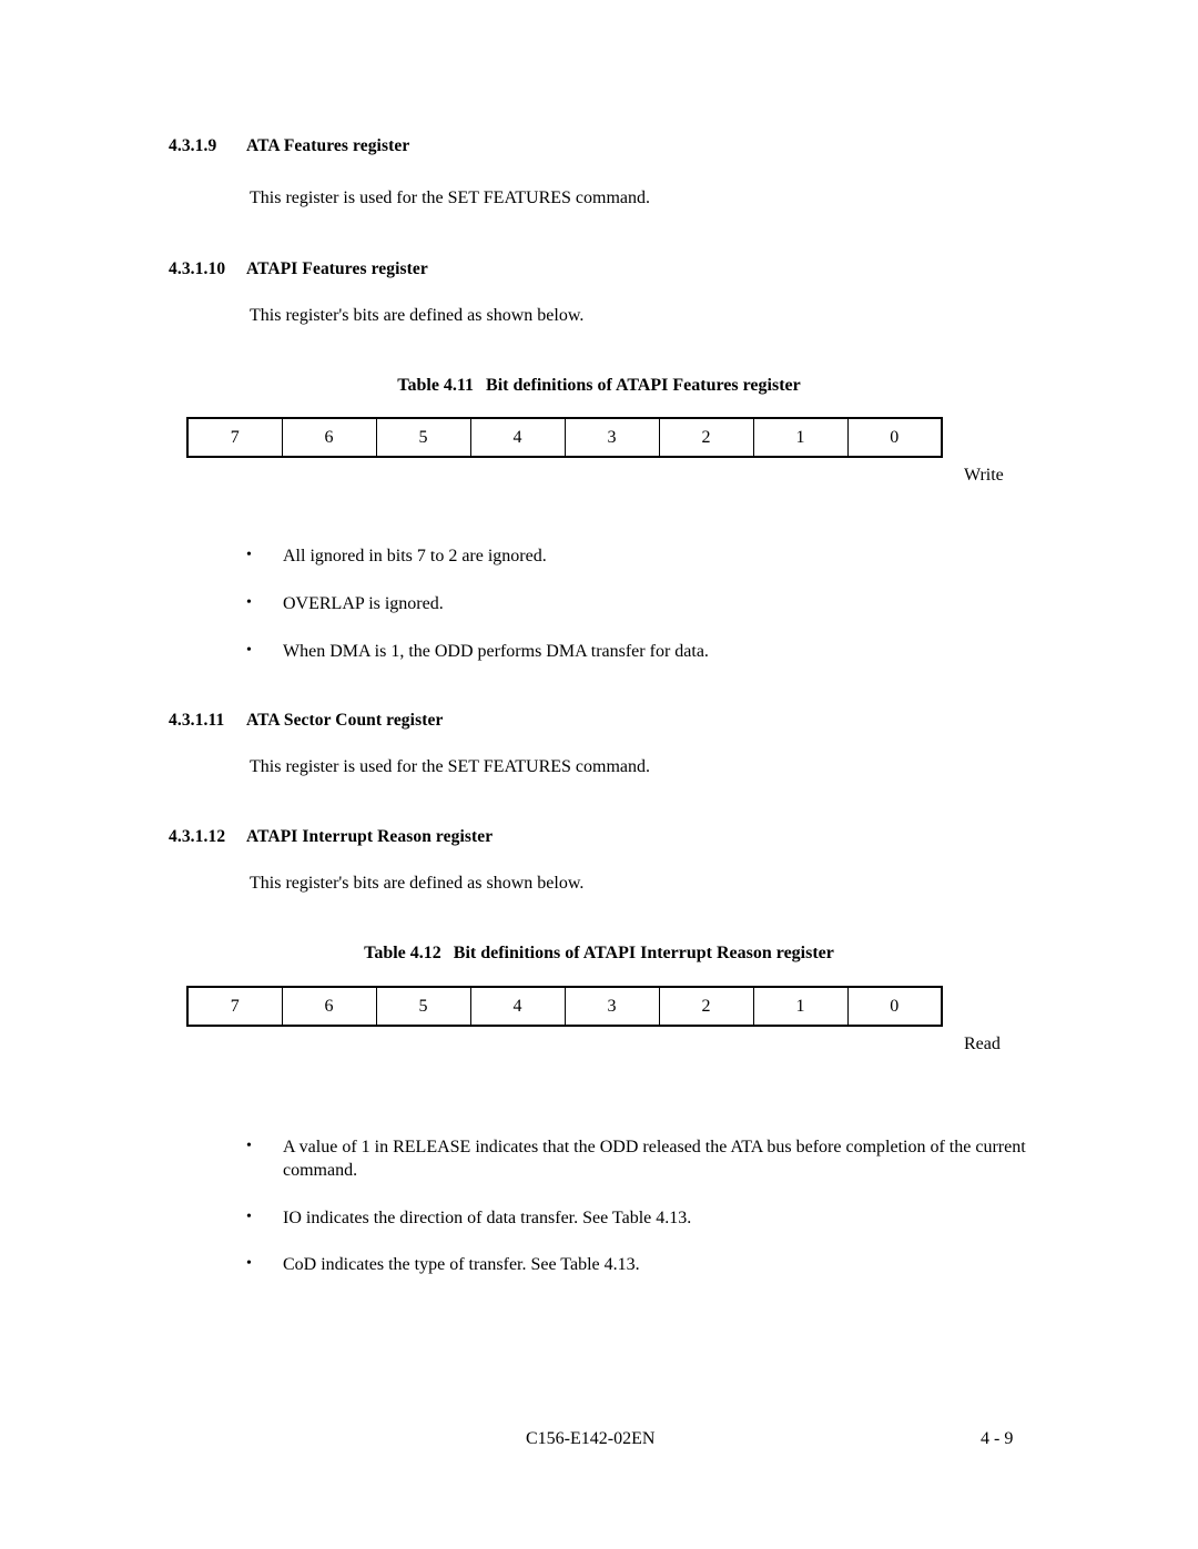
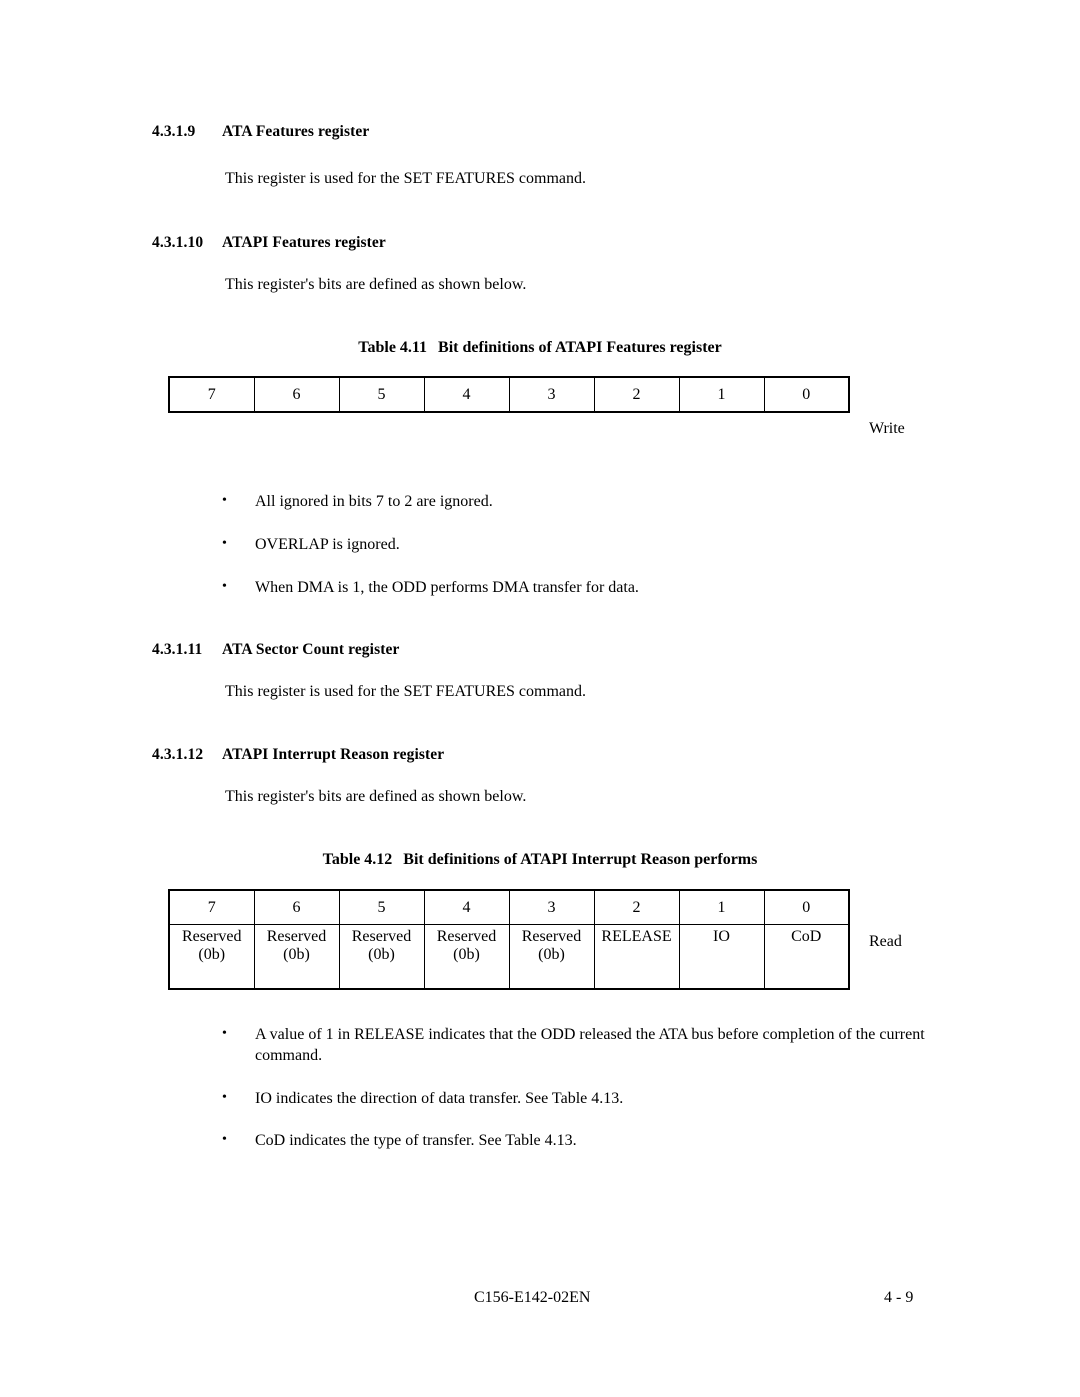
  4.3.1.9 ATA Features register
  This register is used for the SET FEATURES command.
  4.3.1.10 ATAPI Features register
  This register's bits are defined as shown below.
  Table 4.11 Bit definitions of ATAPI Features register
  7	6	5	4	3	2	1	0
  Write
  •
  All ignored in bits 7 to 2 are ignored.
  •
  OVERLAP is ignored.
  •
  When DMA is 1, the ODD performs DMA transfer for data.
  4.3.1.11 ATA Sector Count register
  This register is used for the SET FEATURES command.
  4.3.1.12 ATAPI Interrupt Reason register
  This register's bits are defined as shown below.
- Table 4.12 Bit definitions of ATAPI Interrupt Reason register
+ Table 4.12 Bit definitions of ATAPI Interrupt Reason performs
  7	6	5	4	3	2	1	0
+ Reserved (0b)	Reserved (0b)	Reserved (0b)	Reserved (0b)	Reserved (0b)	RELEASE	IO	CoD
  Read
  •
  A value of 1 in RELEASE indicates that the ODD released the ATA bus before completion of the current command.
  •
  IO indicates the direction of data transfer. See Table 4.13.
  •
  CoD indicates the type of transfer. See Table 4.13.
  C156-E142-02EN
  4 - 9
